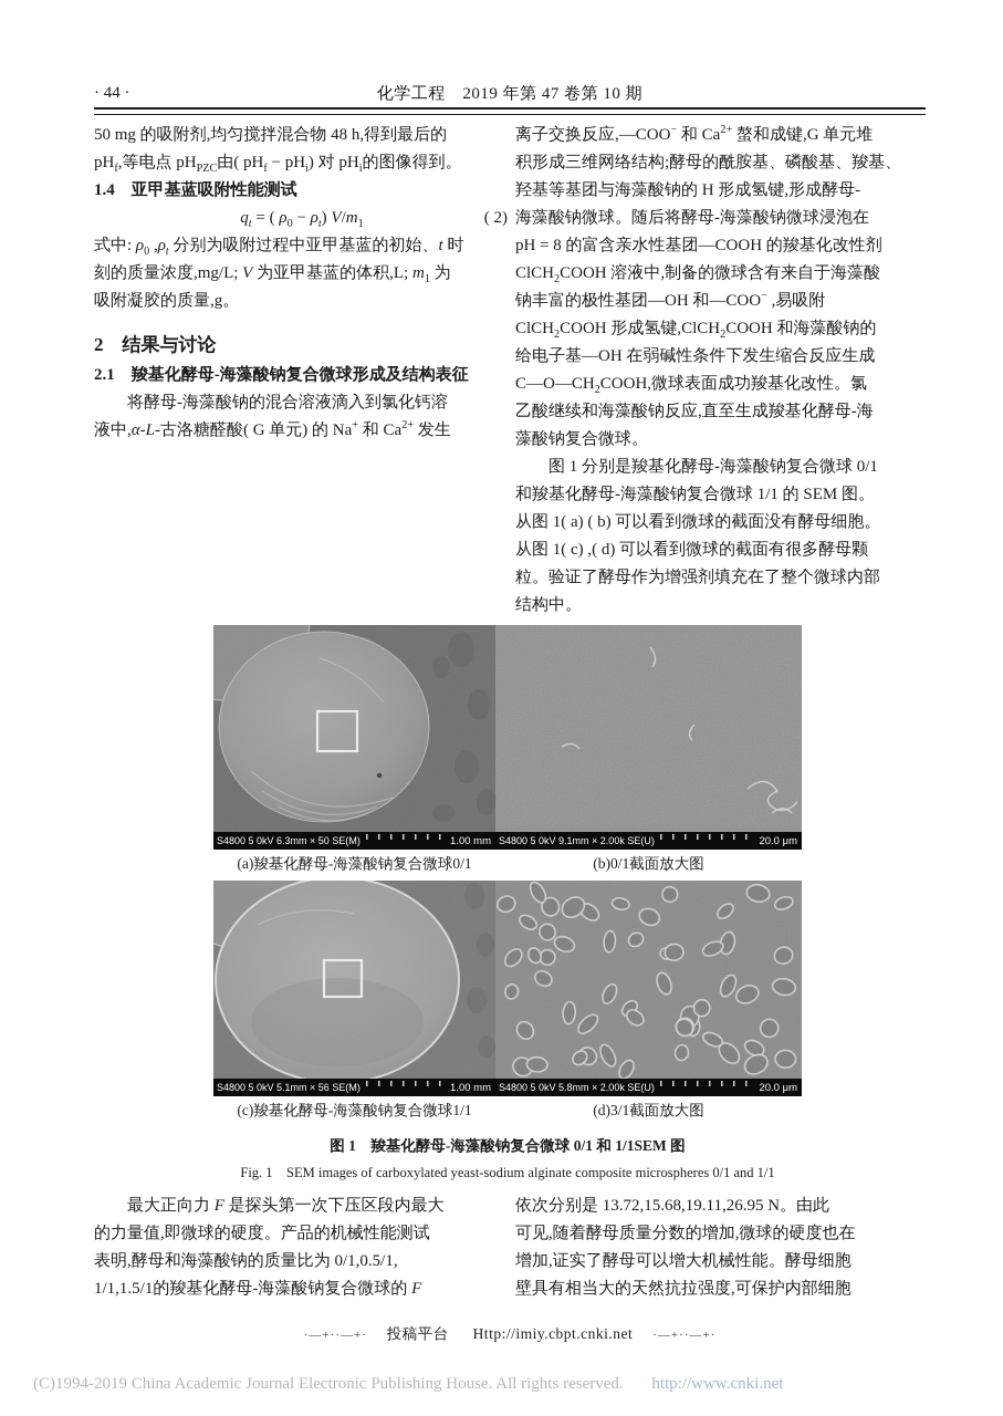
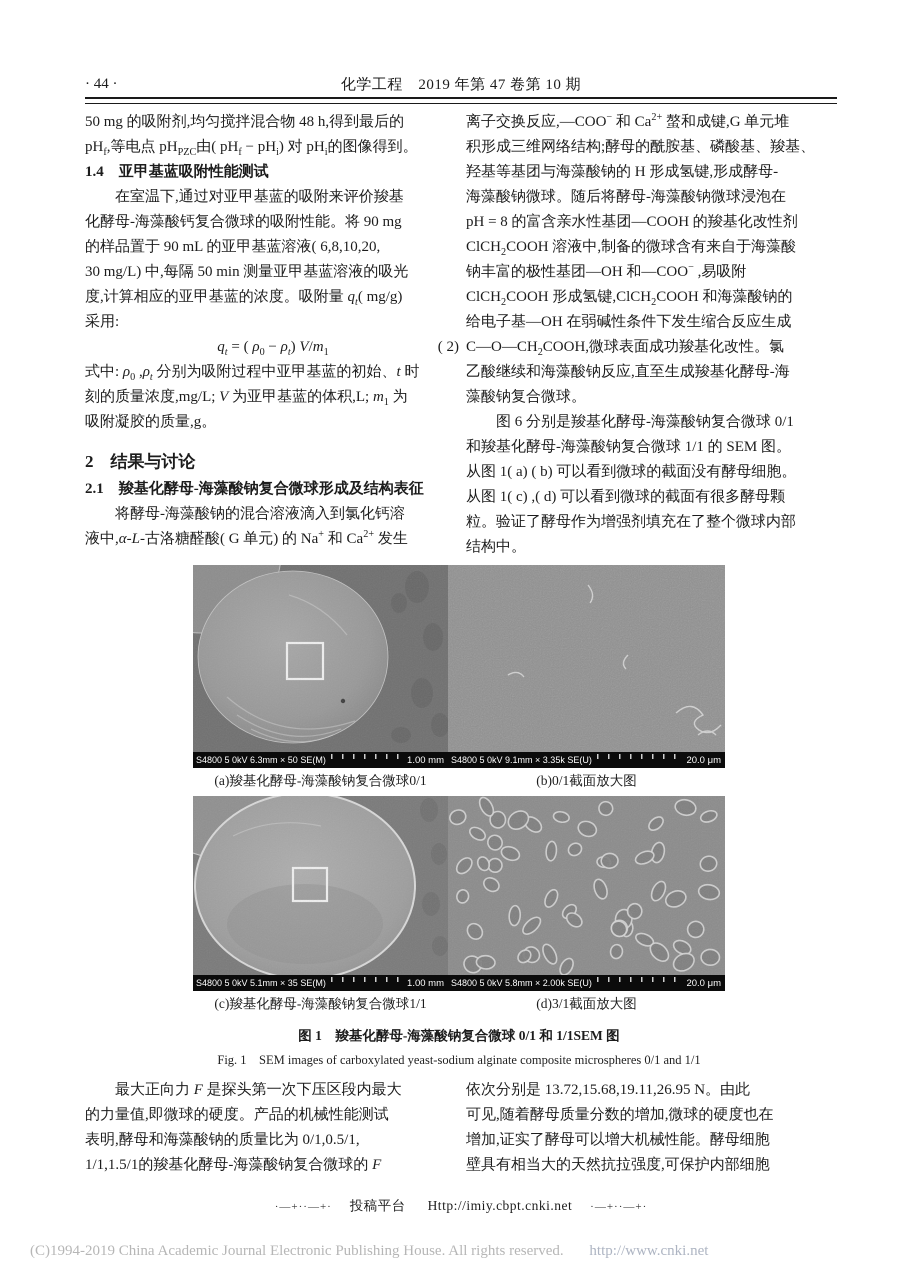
  · 44 ·
  化学工程 2019 年第 47 卷第 10 期
  50 mg 的吸附剂,均匀搅拌混合物 48 h,得到最后的
  pHf,等电点 pHPZC由( pHf − pHi) 对 pHi的图像得到。
  1.4 亚甲基蓝吸附性能测试
+ 在室温下,通过对亚甲基蓝的吸附来评价羧基
+ 化酵母-海藻酸钙复合微球的吸附性能。将 90 mg
+ 的样品置于 90 mL 的亚甲基蓝溶液( 6,8,10,20,
+ 30 mg/L) 中,每隔 50 min 测量亚甲基蓝溶液的吸光
+ 度,计算相应的亚甲基蓝的浓度。吸附量 qt( mg/g)
+ 采用:
  qt = ( ρ0 − ρt) V/m1
  ( 2)
  式中: ρ0 ,ρt 分别为吸附过程中亚甲基蓝的初始、t 时
  刻的质量浓度,mg/L; V 为亚甲基蓝的体积,L; m1 为
  吸附凝胶的质量,g。
  2 结果与讨论
  2.1 羧基化酵母-海藻酸钠复合微球形成及结构表征
  将酵母-海藻酸钠的混合溶液滴入到氯化钙溶
  液中,α-L-古洛糖醛酸( G 单元) 的 Na+ 和 Ca2+ 发生
  离子交换反应,—COO− 和 Ca2+ 螯和成键,G 单元堆
  积形成三维网络结构;酵母的酰胺基、磷酸基、羧基、
  羟基等基团与海藻酸钠的 H 形成氢键,形成酵母-
  海藻酸钠微球。随后将酵母-海藻酸钠微球浸泡在
  pH = 8 的富含亲水性基团—COOH 的羧基化改性剂
  ClCH2COOH 溶液中,制备的微球含有来自于海藻酸
  钠丰富的极性基团—OH 和—COO− ,易吸附
  ClCH2COOH 形成氢键,ClCH2COOH 和海藻酸钠的
  给电子基—OH 在弱碱性条件下发生缩合反应生成
  C—O—CH2COOH,微球表面成功羧基化改性。氯
  乙酸继续和海藻酸钠反应,直至生成羧基化酵母-海
  藻酸钠复合微球。
- 图 1 分别是羧基化酵母-海藻酸钠复合微球 0/1
+ 图 6 分别是羧基化酵母-海藻酸钠复合微球 0/1
  和羧基化酵母-海藻酸钠复合微球 1/1 的 SEM 图。
  从图 1( a) ( b) 可以看到微球的截面没有酵母细胞。
  从图 1( c) ,( d) 可以看到微球的截面有很多酵母颗
  粒。验证了酵母作为增强剂填充在了整个微球内部
  结构中。
  S4800 5 0kV 6.3mm × 50 SE(M)
  1.00 mm
- S4800 5 0kV 9.1mm × 2.00k SE(U)
+ S4800 5 0kV 9.1mm × 3.35k SE(U)
  20.0 μm
  (a)羧基化酵母-海藻酸钠复合微球0/1
  (b)0/1截面放大图
- S4800 5 0kV 5.1mm × 56 SE(M)
+ S4800 5 0kV 5.1mm × 35 SE(M)
  1.00 mm
  S4800 5 0kV 5.8mm × 2.00k SE(U)
  20.0 μm
  (c)羧基化酵母-海藻酸钠复合微球1/1
  (d)3/1截面放大图
  图 1 羧基化酵母-海藻酸钠复合微球 0/1 和 1/1SEM 图
  Fig. 1 SEM images of carboxylated yeast-sodium alginate composite microspheres 0/1 and 1/1
  最大正向力 F 是探头第一次下压区段内最大
  的力量值,即微球的硬度。产品的机械性能测试
  表明,酵母和海藻酸钠的质量比为 0/1,0.5/1,
  1/1,1.5/1的羧基化酵母-海藻酸钠复合微球的 F
  依次分别是 13.72,15.68,19.11,26.95 N。由此
  可见,随着酵母质量分数的增加,微球的硬度也在
  增加,证实了酵母可以增大机械性能。酵母细胞
  壁具有相当大的天然抗拉强度,可保护内部细胞
  ·—+··—+· 投稿平台 Http://imiy.cbpt.cnki.net ·—+··—+·
  (C)1994-2019 China Academic Journal Electronic Publishing House. All rights reserved. http://www.cnki.net
